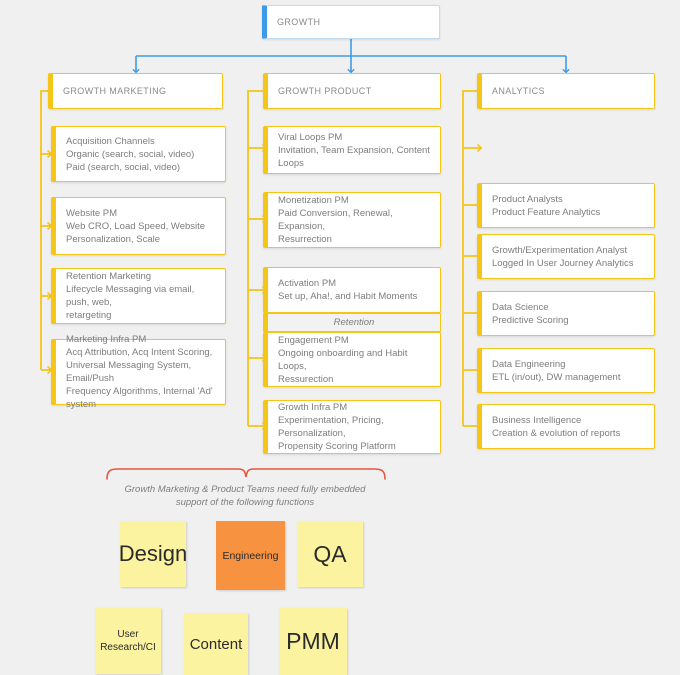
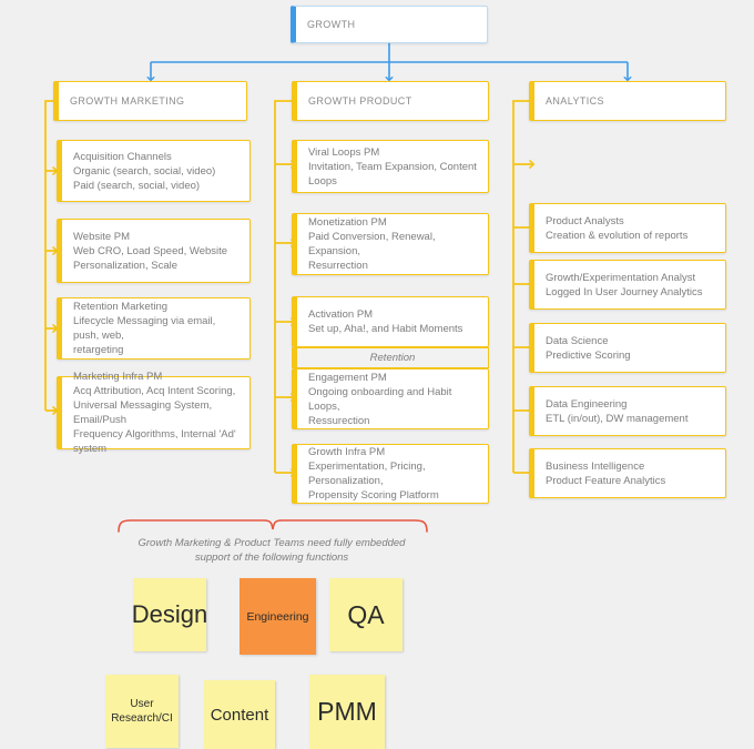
  GROWTH
  GROWTH MARKETING
  Acquisition Channels
  Organic (search, social, video)
  Paid (search, social, video)
  Website PM
  Web CRO, Load Speed, Website
  Personalization, Scale
  Retention Marketing
  Lifecycle Messaging via email, push, web,
  retargeting
  Marketing Infra PM
  Acq Attribution, Acq Intent Scoring,
  Universal Messaging System, Email/Push
  Frequency Algorithms, Internal 'Ad' system
  GROWTH PRODUCT
  Viral Loops PM
  Invitation, Team Expansion, Content Loops
  Monetization PM
  Paid Conversion, Renewal, Expansion,
  Resurrection
  Activation PM
  Set up, Aha!, and Habit Moments
  Retention
  Engagement PM
  Ongoing onboarding and Habit Loops,
  Ressurection
  Growth Infra PM
  Experimentation, Pricing, Personalization,
  Propensity Scoring Platform
  ANALYTICS
  Product Analysts
- Product Feature Analytics
+ Creation & evolution of reports
  Growth/Experimentation Analyst
  Logged In User Journey Analytics
  Data Science
  Predictive Scoring
  Data Engineering
  ETL (in/out), DW management
  Business Intelligence
- Creation & evolution of reports
+ Product Feature Analytics
  Growth Marketing & Product Teams need fully embedded
  support of the following functions
  Design
  Engineering
  QA
  User
  Research/CI
  Content
  PMM
